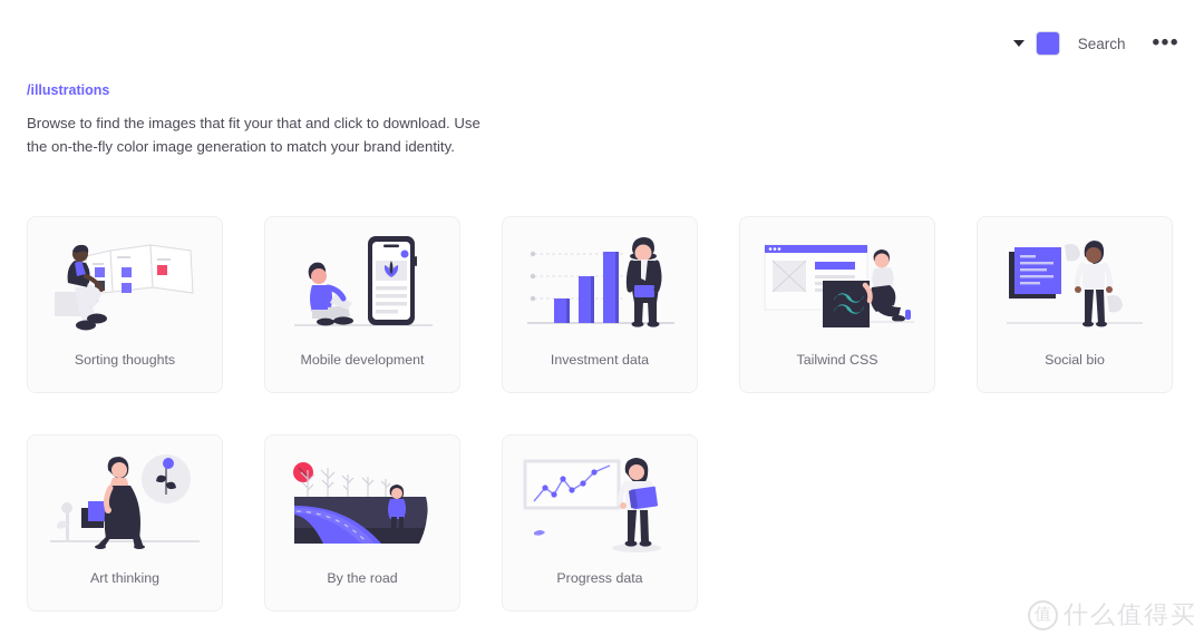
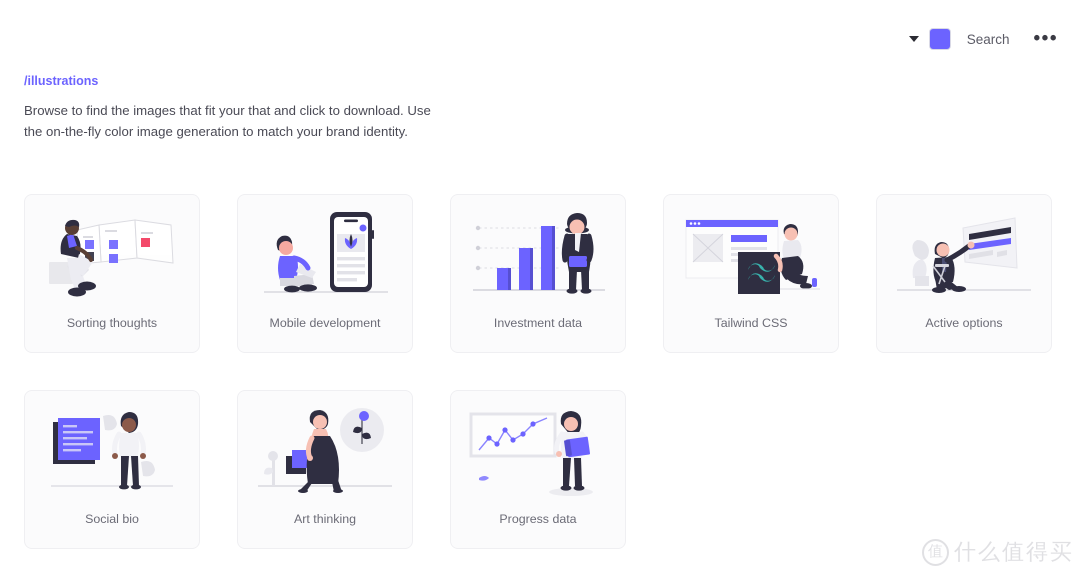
  Search
  •••
  /illustrations
  Browse to find the images that fit your that and click to download. Use the on-the-fly color image generation to match your brand identity.
  Sorting thoughts
  Mobile development
  Investment data
  Tailwind CSS
+ Active options
  Social bio
  Art thinking
- By the road
  Progress data
  值
  什么值得买
